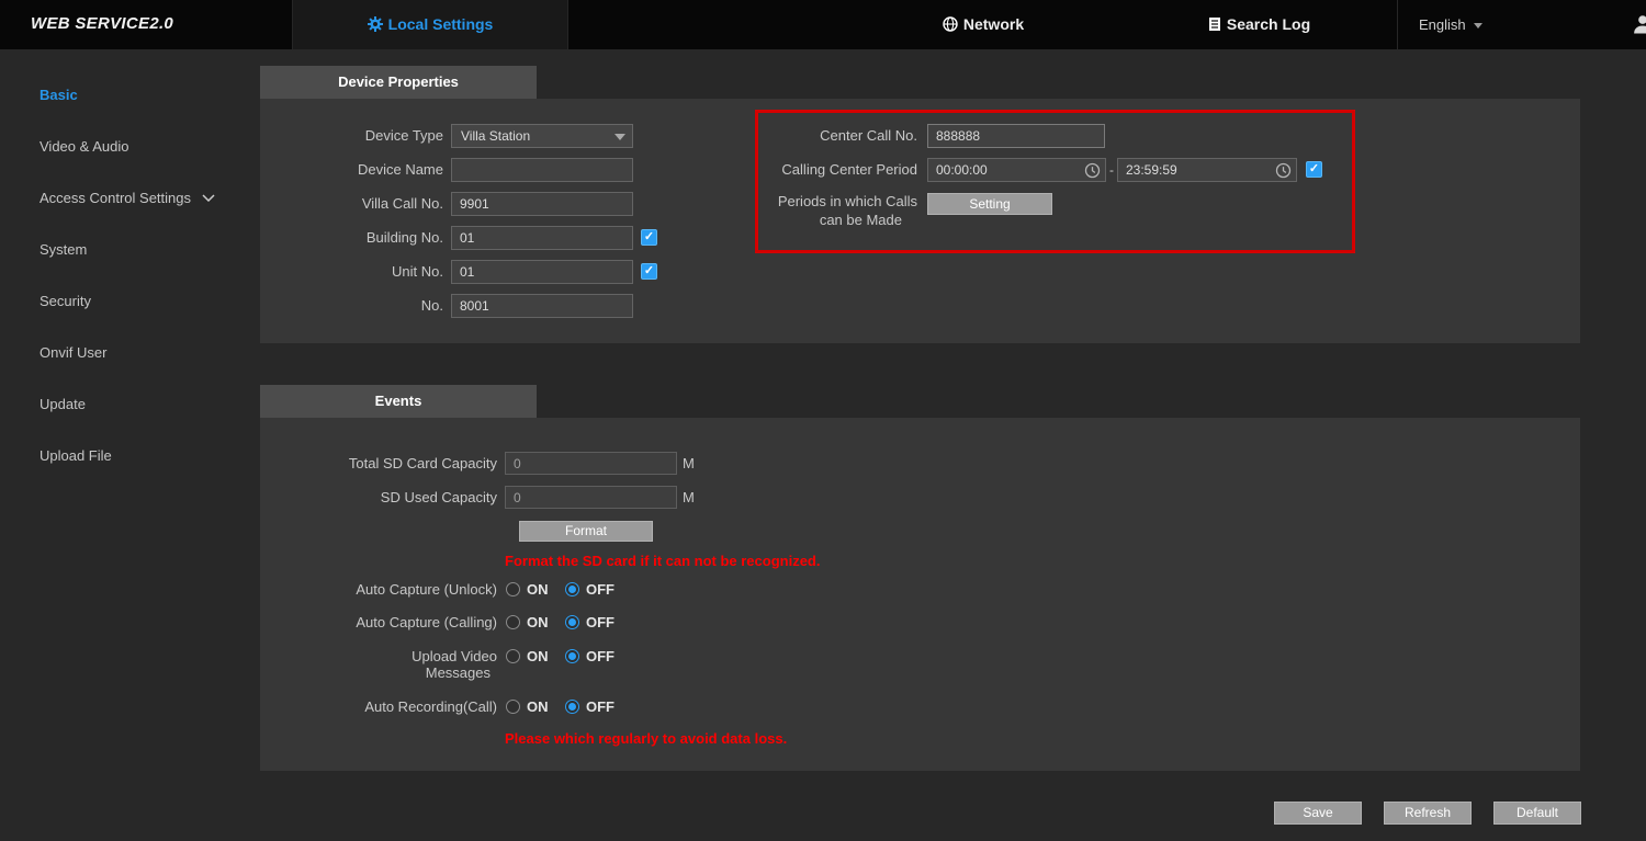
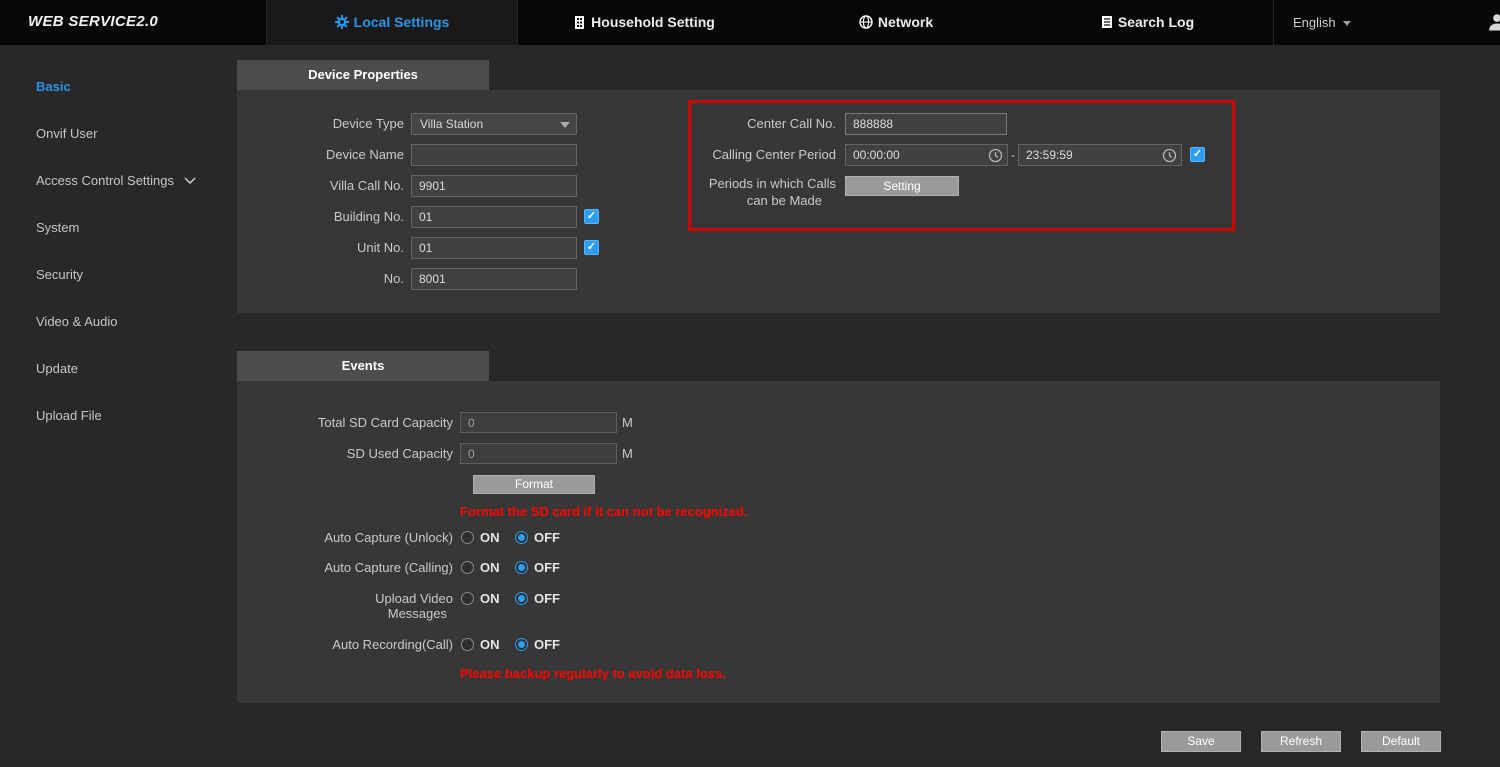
  WEB SERVICE2.0
  Local Settings
+ Household Setting
  Network
  Search Log
  English
  Basic
- Video & Audio
+ Onvif User
  Access Control Settings
  System
  Security
- Onvif User
+ Video & Audio
  Update
  Upload File
  Device Properties
  Device Type
  Villa Station
  Device Name
  Villa Call No.
  9901
  Building No.
  01
  Unit No.
  01
  No.
  8001
  Center Call No.
  888888
  Calling Center Period
  00:00:00
  -
  23:59:59
  Periods in which Calls
  can be Made
  Setting
  Events
  Total SD Card Capacity
  0
  M
  SD Used Capacity
  0
  M
  Format
  Format the SD card if it can not be recognized.
  Auto Capture (Unlock)
  ON
  OFF
  Auto Capture (Calling)
  ON
  OFF
  Upload Video
  Messages
  ON
  OFF
  Auto Recording(Call)
  ON
  OFF
- Please which regularly to avoid data loss.
+ Please backup regularly to avoid data loss.
  Save
  Refresh
  Default
